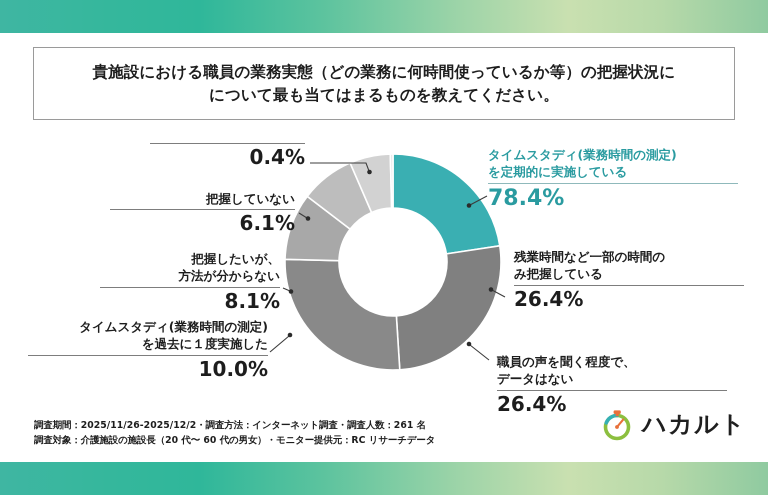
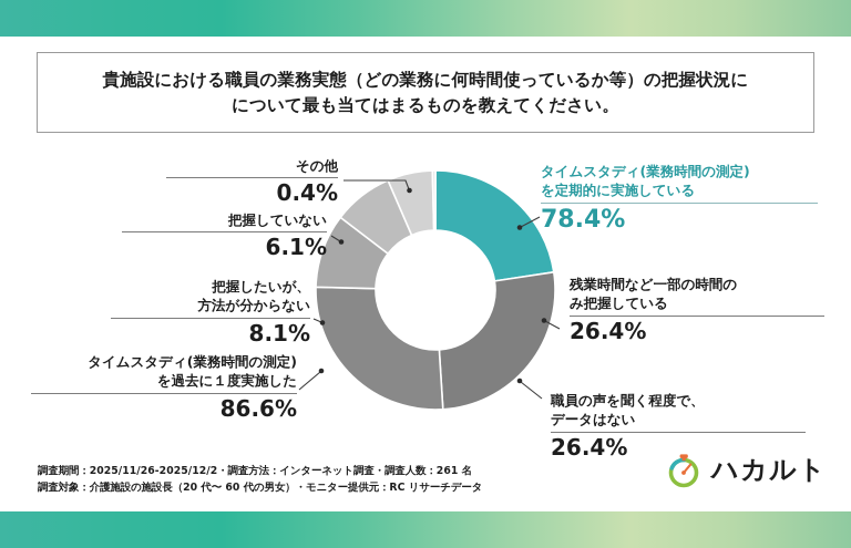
  貴施設における職員の業務実態（どの業務に何時間使っているか等）の把握状況に
  について最も当てはまるものを教えてください。
+ その他
  0.4%
  把握していない
  6.1%
  把握したいが、
  方法が分からない
  8.1%
  タイムスタディ(業務時間の測定)
  を過去に１度実施した
- 10.0%
+ 86.6%
  タイムスタディ(業務時間の測定)
  を定期的に実施している
  78.4%
  残業時間など一部の時間の
  み把握している
  26.4%
  職員の声を聞く程度で、
  データはない
  26.4%
  調査期間：2025/11/26-2025/12/2・調査方法：インターネット調査・調査人数：261 名
  調査対象：介護施設の施設長（20 代〜 60 代の男女）・モニター提供元：RC リサーチデータ
  ハカルト
